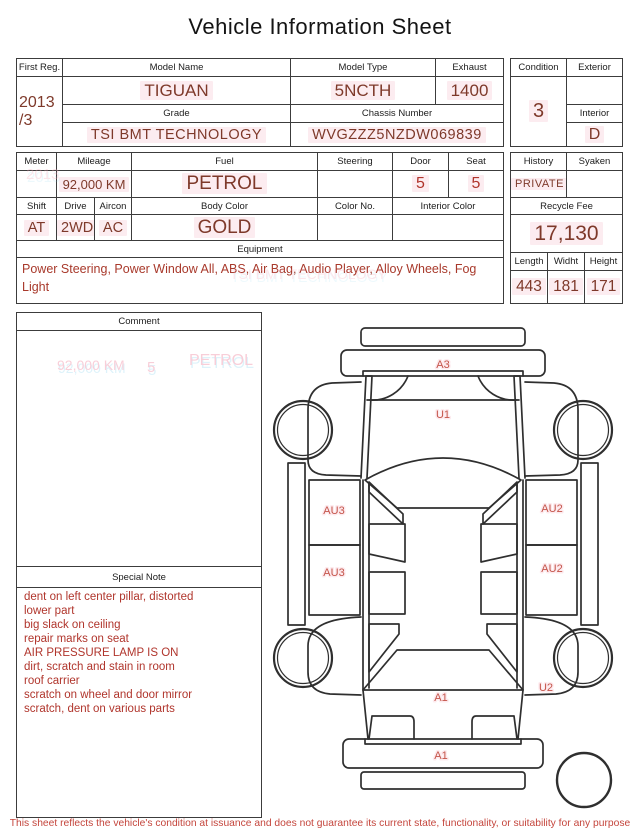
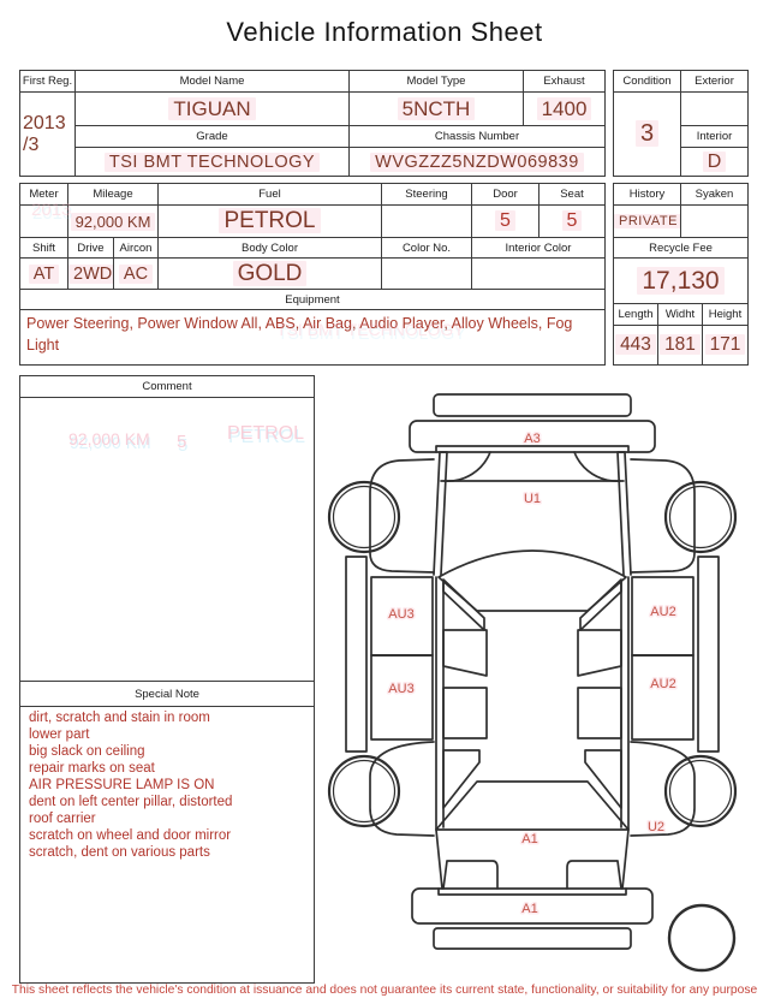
  Vehicle Information Sheet
  First Reg.	Model Name	Model Type	Exhaust
  2013 /3	TIGUAN	5NCTH	1400
  Grade	Chassis Number
  TSI BMT TECHNOLOGY	WVGZZZ5NZDW069839
  Condition	Exterior
  3
  Interior
  D
  Meter	Mileage	Fuel	Steering	Door	Seat
  	92,000 KM	PETROL		5	5
  Shift	Drive	Aircon	Body Color	Color No.	Interior Color
  AT	2WD	AC	GOLD
  Equipment
  Power Steering, Power Window All, ABS, Air Bag, Audio Player, Alloy Wheels, Fog Light
  History	Syaken
  PRIVATE
  Recycle Fee
  17,130
  Length	Widht	Height
  443	181	171
  Comment
  92,000 KM
  5
  PETROL
  Special Note
- dent on left center pillar, distorted
+ dirt, scratch and stain in room
  lower part
  big slack on ceiling
  repair marks on seat
  AIR PRESSURE LAMP IS ON
- dirt, scratch and stain in room
+ dent on left center pillar, distorted
  roof carrier
  scratch on wheel and door mirror
  scratch, dent on various parts
  TSI BMT TECHNOLOGY
  2013
  A3
  U1
  AU3
  AU3
  AU2
  AU2
  U2
  A1
  A1
  This sheet reflects the vehicle's condition at issuance and does not guarantee its current state, functionality, or suitability for any purpose
